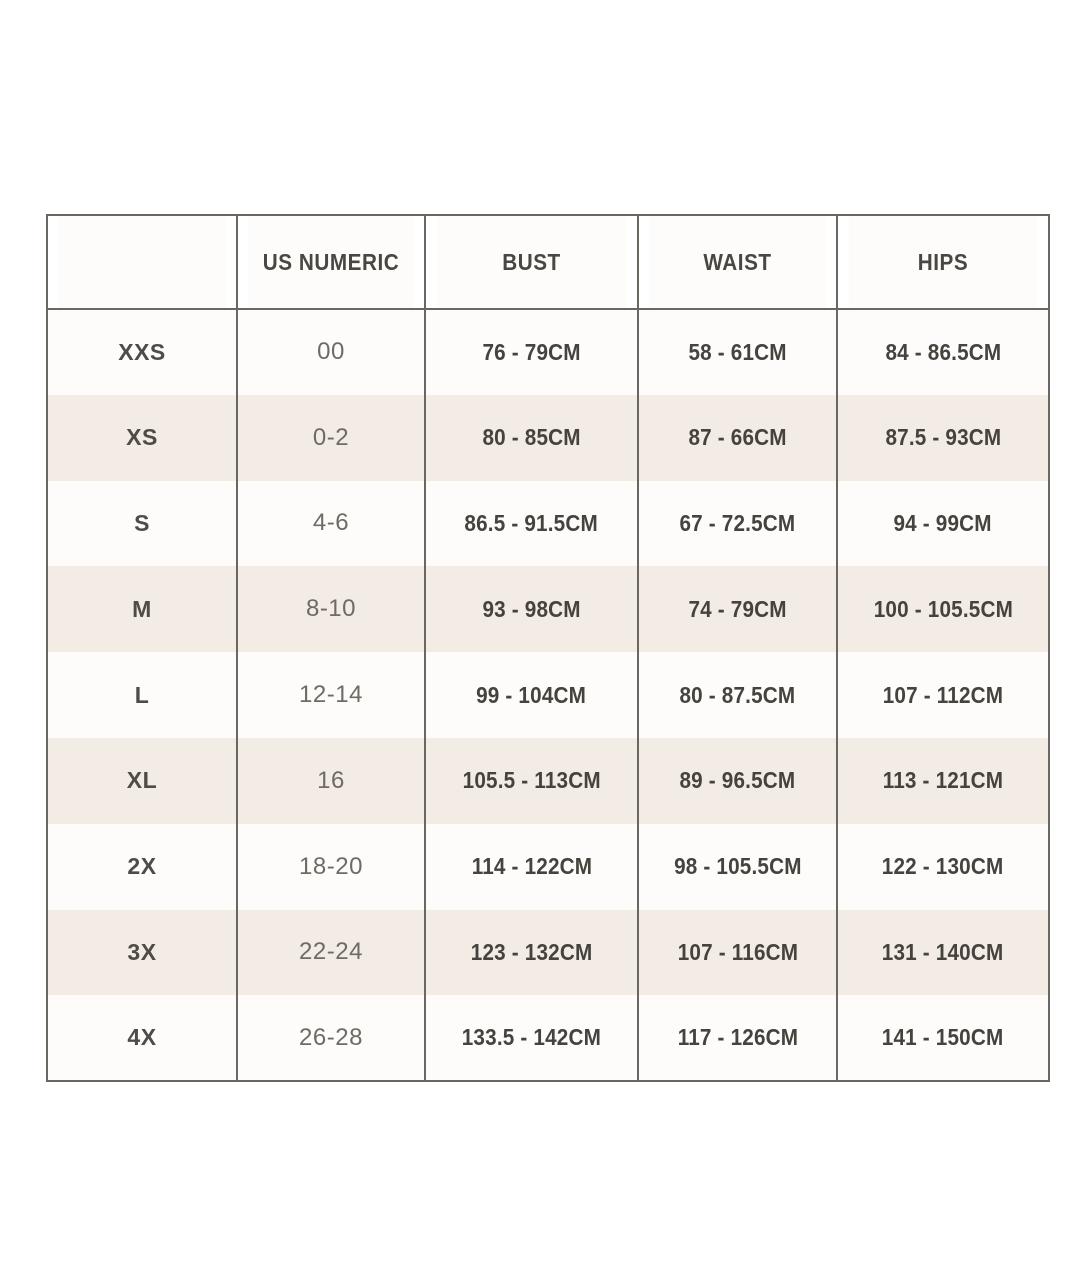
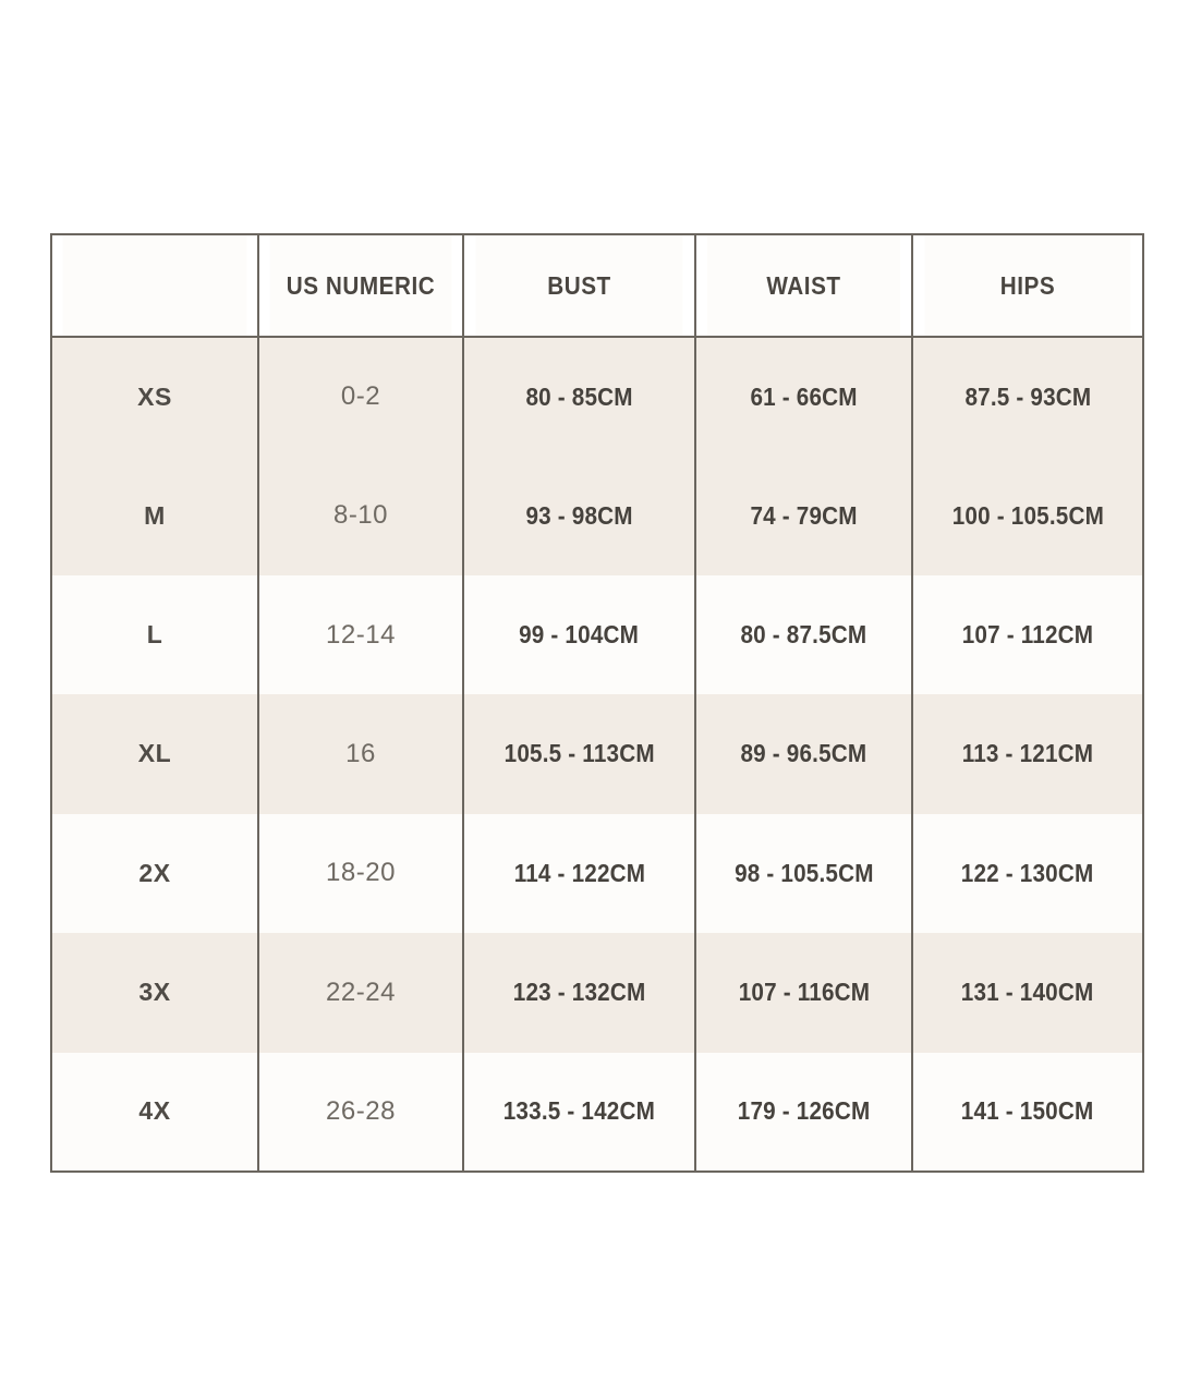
  	US NUMERIC	BUST	WAIST	HIPS
- XXS	00	76 - 79CM	58 - 61CM	84 - 86.5CM
- XS	0-2	80 - 85CM	87 - 66CM	87.5 - 93CM
+ XS	0-2	80 - 85CM	61 - 66CM	87.5 - 93CM
- S	4-6	86.5 - 91.5CM	67 - 72.5CM	94 - 99CM
  M	8-10	93 - 98CM	74 - 79CM	100 - 105.5CM
  L	12-14	99 - 104CM	80 - 87.5CM	107 - 112CM
  XL	16	105.5 - 113CM	89 - 96.5CM	113 - 121CM
  2X	18-20	114 - 122CM	98 - 105.5CM	122 - 130CM
  3X	22-24	123 - 132CM	107 - 116CM	131 - 140CM
- 4X	26-28	133.5 - 142CM	117 - 126CM	141 - 150CM
+ 4X	26-28	133.5 - 142CM	179 - 126CM	141 - 150CM
